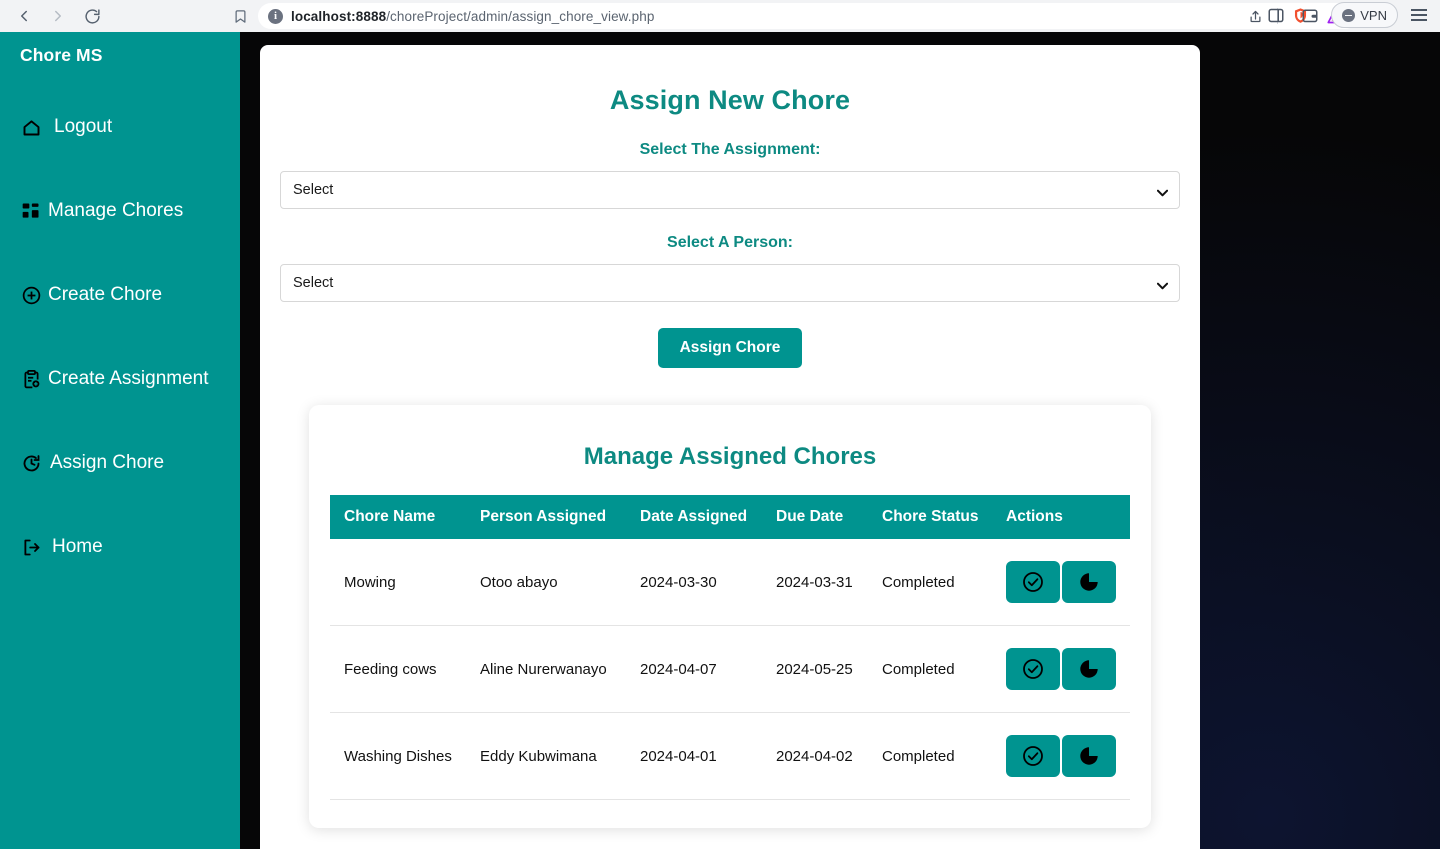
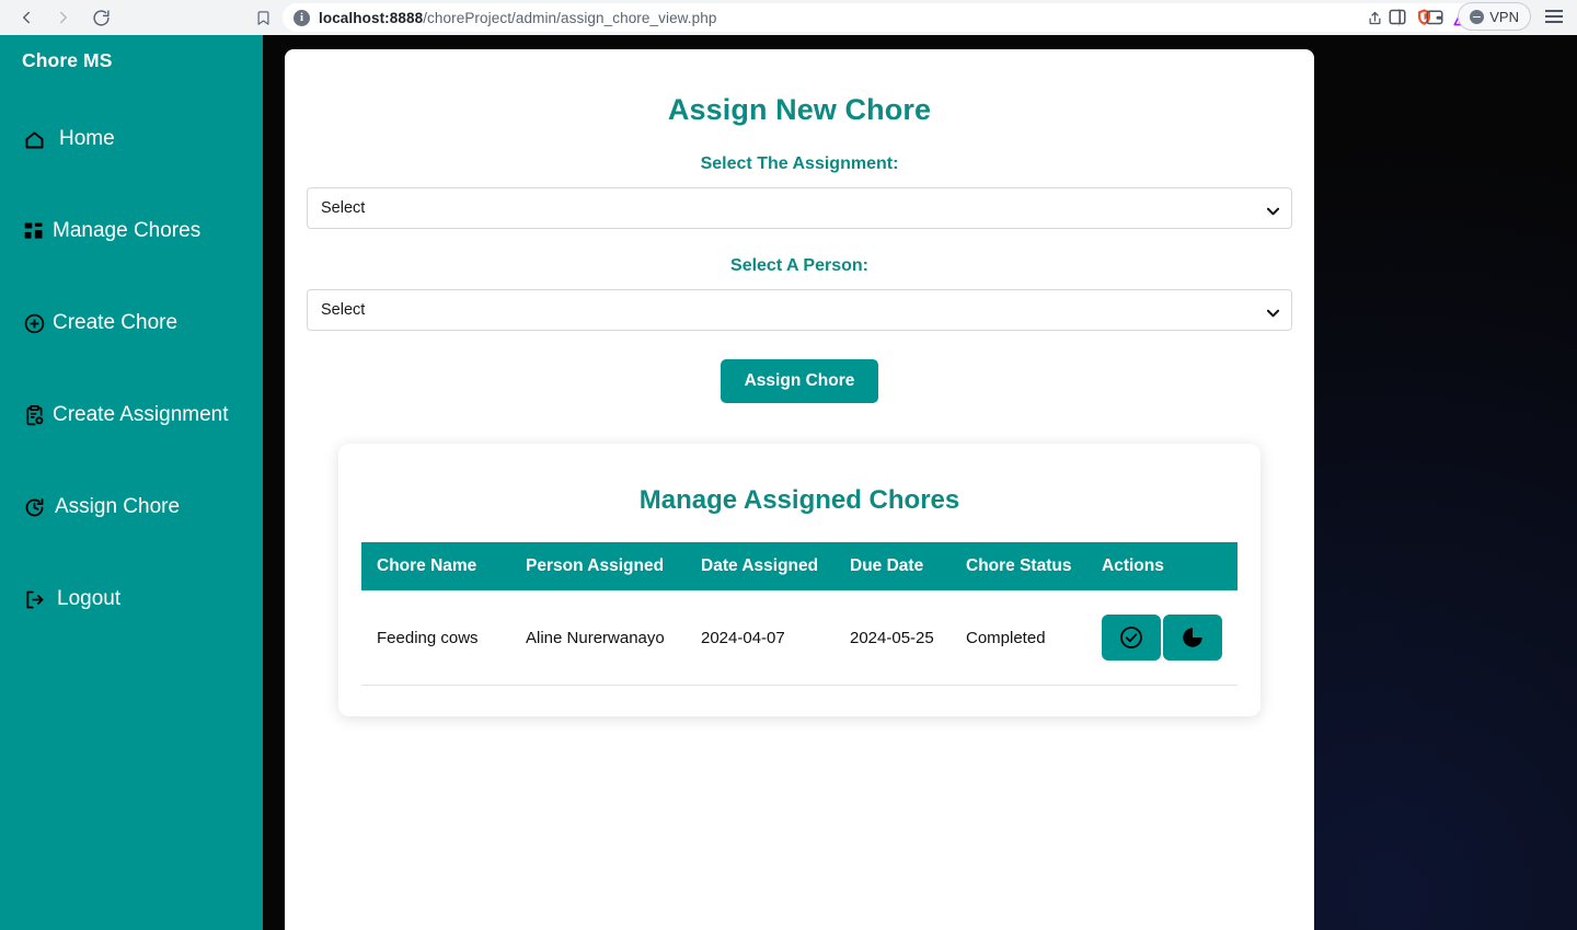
  i
  localhost:8888/choreProject/admin/assign_chore_view.php
  VPN
  Chore MS
- Logout
+ Home
  Manage Chores
  Create Chore
  Create Assignment
  Assign Chore
- Home
+ Logout
  Assign New Chore
  Select The Assignment:
  Select
  Select A Person:
  Select
  Assign Chore
  Manage Assigned Chores
  Chore Name	Person Assigned	Date Assigned	Due Date	Chore Status	Actions
- Mowing	Otoo abayo	2024-03-30	2024-03-31	Completed
  Feeding cows	Aline Nurerwanayo	2024-04-07	2024-05-25	Completed
- Washing Dishes	Eddy Kubwimana	2024-04-01	2024-04-02	Completed
